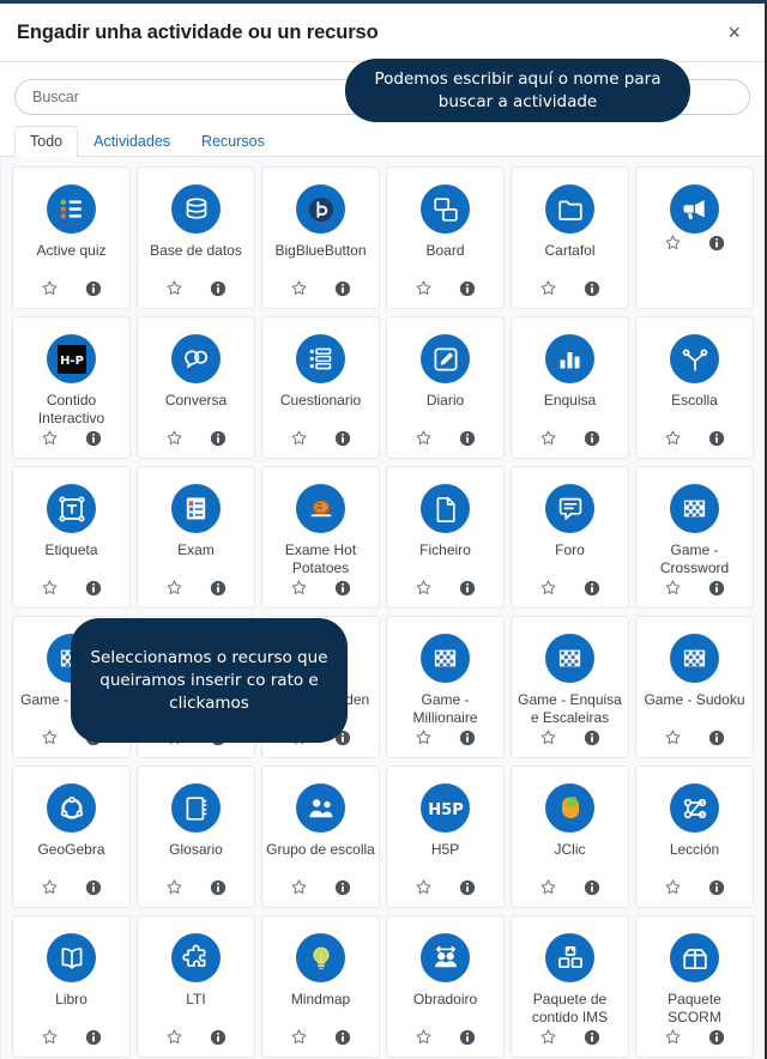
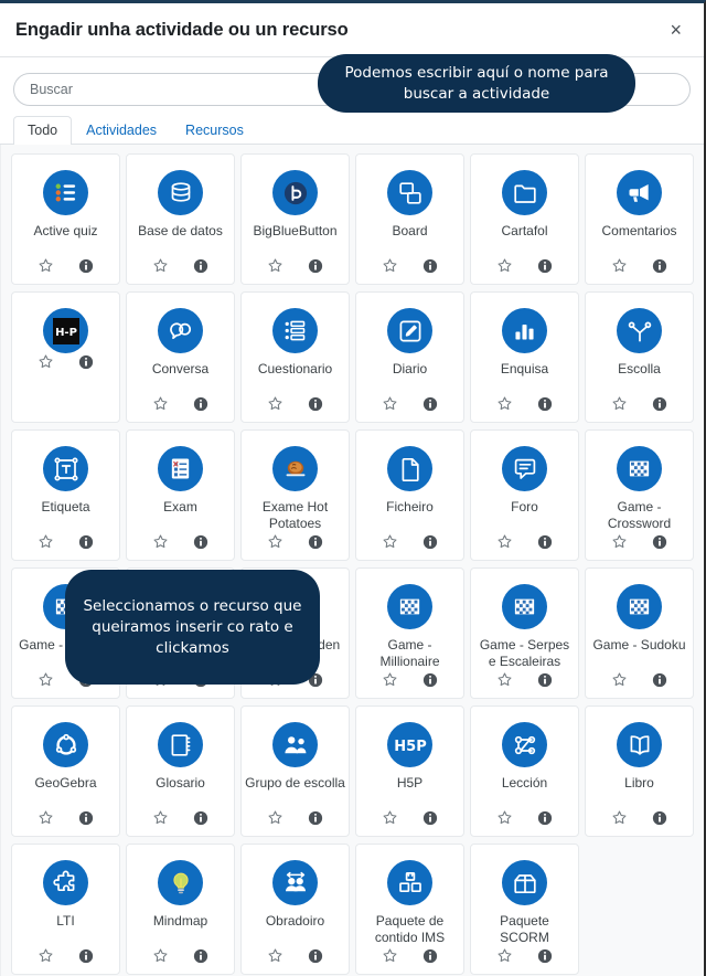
  Engadir unha actividade ou un recurso
  ×
  Buscar
  Todo
  Actividades
  Recursos
  Active quiz
  Base de datos
  BigBlueButton
  Board
  Cartafol
+ Comentarios
  H-P
- Contido Interactivo
  Conversa
  Cuestionario
  Diario
  Enquisa
  Escolla
  Etiqueta
  Exam
  Exame Hot Potatoes
  Ficheiro
  Foro
  Game - Crossword
  Game - Millionaire
- Game - Enquisa e Escaleiras
+ Game - Serpes e Escaleiras
  Game - Sudoku
  GeoGebra
  Glosario
  Grupo de escolla
  H5P
  H5P
- JClic
  Lección
  Libro
  LTI
  Mindmap
  Obradoiro
  Paquete de contido IMS
  Paquete SCORM
  Podemos escribir aquí o nome para buscar a actividade
  Seleccionamos o recurso que queiramos inserir co rato e clickamos
